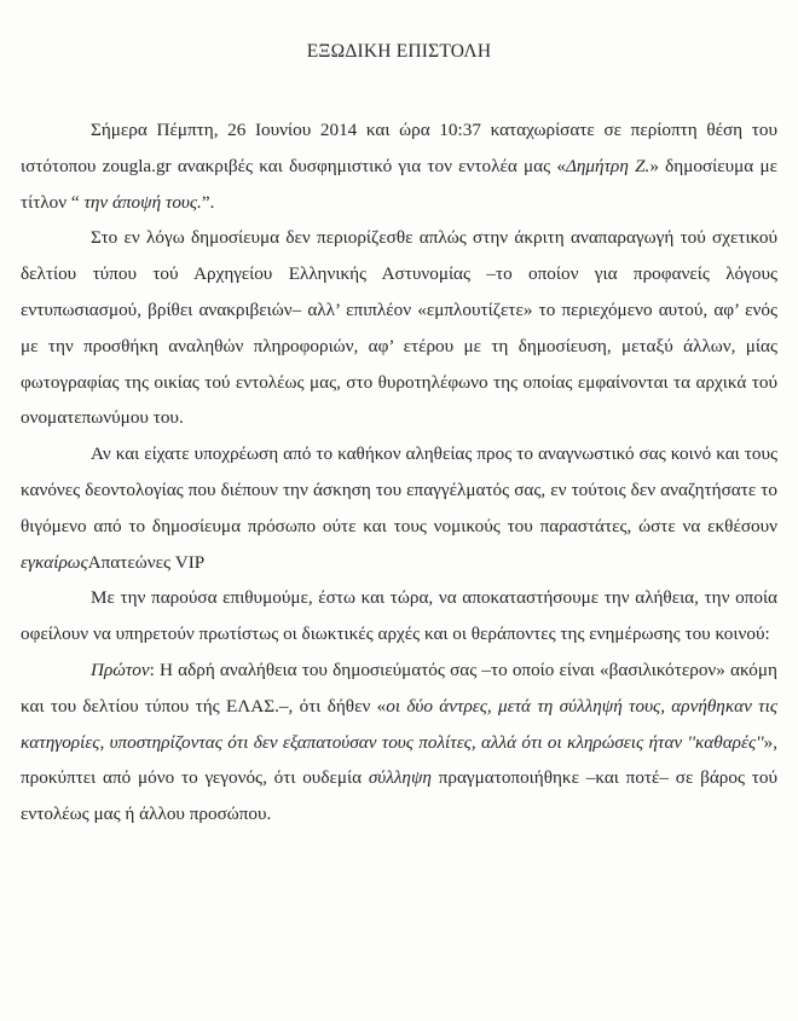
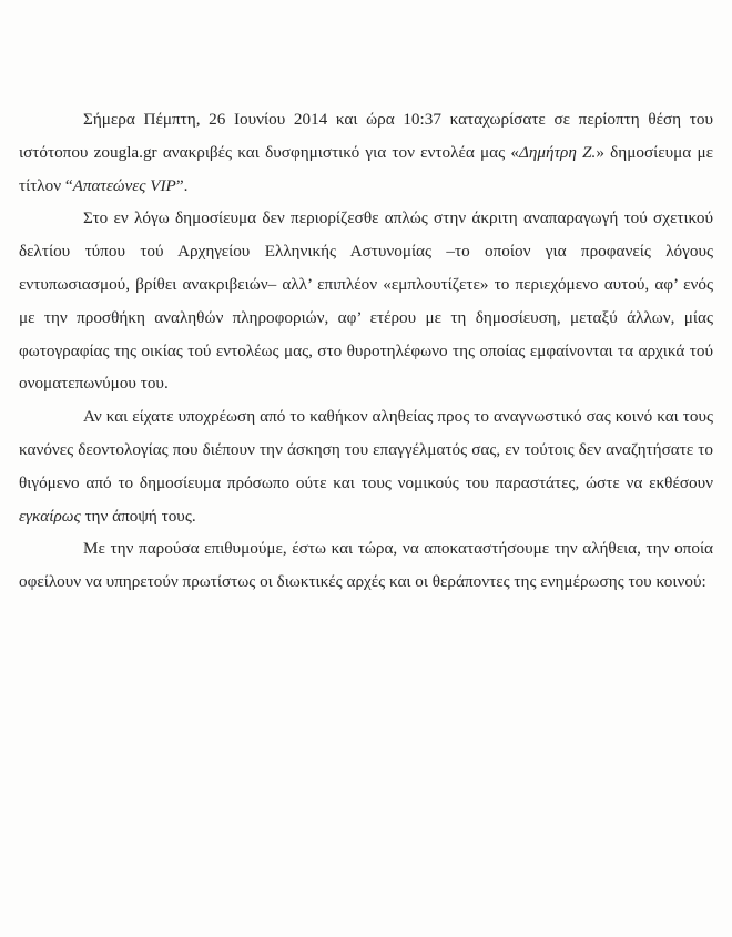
- ΕΞΩΔΙΚΗ ΕΠΙΣΤΟΛΗ
- Σήμερα Πέμπτη, 26 Ιουνίου 2014 και ώρα 10:37 καταχωρίσατε σε περίοπτη θέση του ιστότοπου zougla.gr ανακριβές και δυσφημιστικό για τον εντολέα μας «Δημήτρη Ζ.» δημοσίευμα με τίτλον “ την άποψή τους.”.
+ Σήμερα Πέμπτη, 26 Ιουνίου 2014 και ώρα 10:37 καταχωρίσατε σε περίοπτη θέση του ιστότοπου zougla.gr ανακριβές και δυσφημιστικό για τον εντολέα μας «Δημήτρη Ζ.» δημοσίευμα με τίτλον “Απατεώνες VIP”.
  Στο εν λόγω δημοσίευμα δεν περιορίζεσθε απλώς στην άκριτη αναπαραγωγή τού σχετικού δελτίου τύπου τού Αρχηγείου Ελληνικής Αστυνομίας –το οποίον για προφανείς λόγους εντυπωσιασμού, βρίθει ανακριβειών– αλλ’ επιπλέον «εμπλουτίζετε» το περιεχόμενο αυτού, αφ’ ενός με την προσθήκη αναληθών πληροφοριών, αφ’ ετέρου με τη δημοσίευση, μεταξύ άλλων, μίας φωτογραφίας της οικίας τού εντολέως μας, στο θυροτηλέφωνο της οποίας εμφαίνονται τα αρχικά τού ονοματεπωνύμου του.
- Αν και είχατε υποχρέωση από το καθήκον αληθείας προς το αναγνωστικό σας κοινό και τους κανόνες δεοντολογίας που διέπουν την άσκηση του επαγγέλματός σας, εν τούτοις δεν αναζητήσατε το θιγόμενο από το δημοσίευμα πρόσωπο ούτε και τους νομικούς του παραστάτες, ώστε να εκθέσουν εγκαίρωςΑπατεώνες VIP
+ Αν και είχατε υποχρέωση από το καθήκον αληθείας προς το αναγνωστικό σας κοινό και τους κανόνες δεοντολογίας που διέπουν την άσκηση του επαγγέλματός σας, εν τούτοις δεν αναζητήσατε το θιγόμενο από το δημοσίευμα πρόσωπο ούτε και τους νομικούς του παραστάτες, ώστε να εκθέσουν εγκαίρως την άποψή τους.
  Με την παρούσα επιθυμούμε, έστω και τώρα, να αποκαταστήσουμε την αλήθεια, την οποία οφείλουν να υπηρετούν πρωτίστως οι διωκτικές αρχές και οι θεράποντες της ενημέρωσης του κοινού:
- Πρώτον: Η αδρή αναλήθεια του δημοσιεύματός σας –το οποίο είναι «βασιλικότερον» ακόμη και του δελτίου τύπου τής ΕΛΑΣ.–, ότι δήθεν «οι δύο άντρες, μετά τη σύλληψή τους, αρνήθηκαν τις κατηγορίες, υποστηρίζοντας ότι δεν εξαπατούσαν τους πολίτες, αλλά ότι οι κληρώσεις ήταν ''καθαρές''», προκύπτει από μόνο το γεγονός, ότι ουδεμία σύλληψη πραγματοποιήθηκε –και ποτέ– σε βάρος τού εντολέως μας ή άλλου προσώπου.
